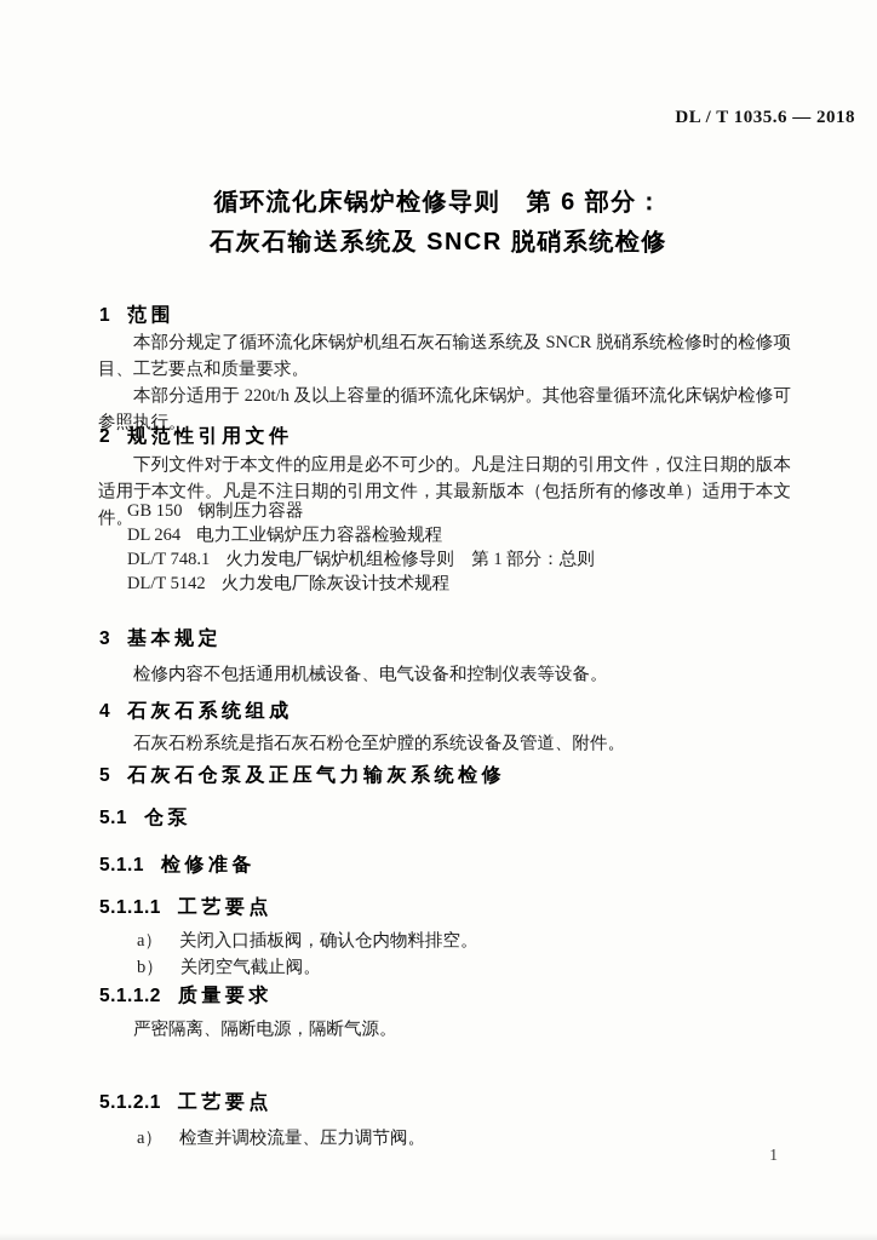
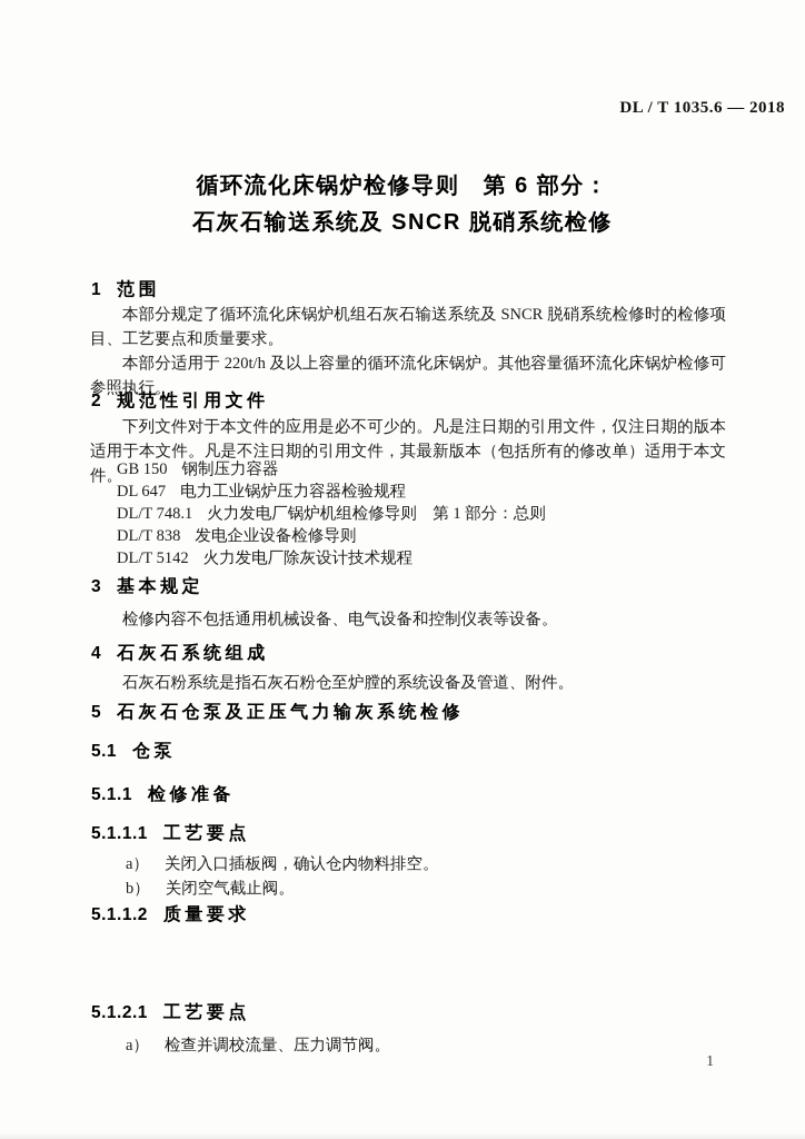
  DL / T 1035.6 — 2018
  循环流化床锅炉检修导则 第 6 部分：
  石灰石输送系统及 SNCR 脱硝系统检修
  1 范围
  本部分规定了循环流化床锅炉机组石灰石输送系统及 SNCR 脱硝系统检修时的检修项目、工艺要点和质量要求。
  本部分适用于 220t/h 及以上容量的循环流化床锅炉。其他容量循环流化床锅炉检修可参照执行。
  2 规范性引用文件
  下列文件对于本文件的应用是必不可少的。凡是注日期的引用文件，仅注日期的版本适用于本文件。凡是不注日期的引用文件，其最新版本（包括所有的修改单）适用于本文件。
  GB 150 钢制压力容器
- DL 264 电力工业锅炉压力容器检验规程
+ DL 647 电力工业锅炉压力容器检验规程
  DL/T 748.1 火力发电厂锅炉机组检修导则 第 1 部分：总则
+ DL/T 838 发电企业设备检修导则
  DL/T 5142 火力发电厂除灰设计技术规程
  3 基本规定
  检修内容不包括通用机械设备、电气设备和控制仪表等设备。
  4 石灰石系统组成
  石灰石粉系统是指石灰石粉仓至炉膛的系统设备及管道、附件。
  5 石灰石仓泵及正压气力输灰系统检修
  5.1 仓泵
  5.1.1 检修准备
  5.1.1.1 工艺要点
  a） 关闭入口插板阀，确认仓内物料排空。
  b） 关闭空气截止阀。
  5.1.1.2 质量要求
- 严密隔离、隔断电源，隔断气源。
  5.1.2.1 工艺要点
  a） 检查并调校流量、压力调节阀。
  1
